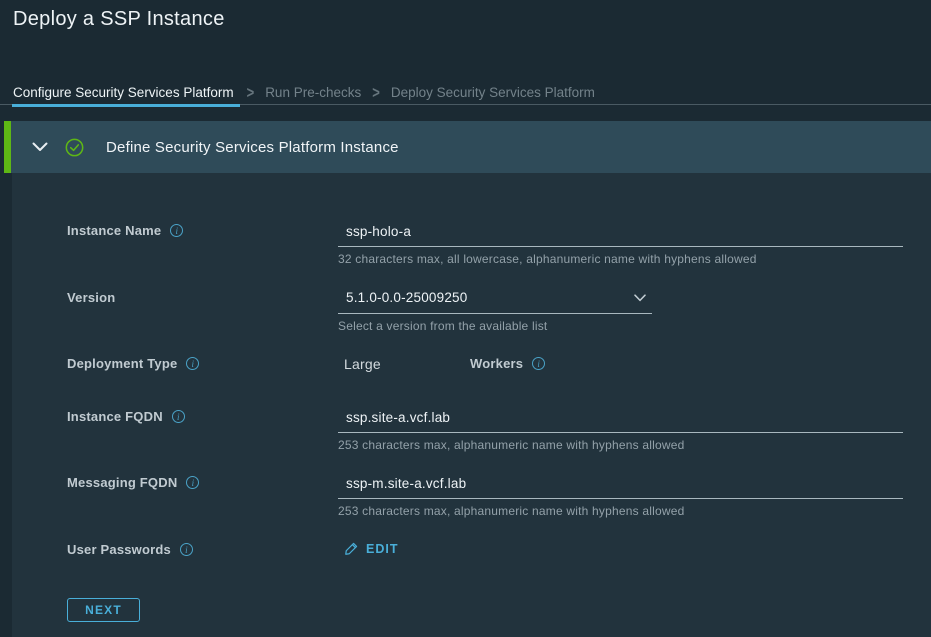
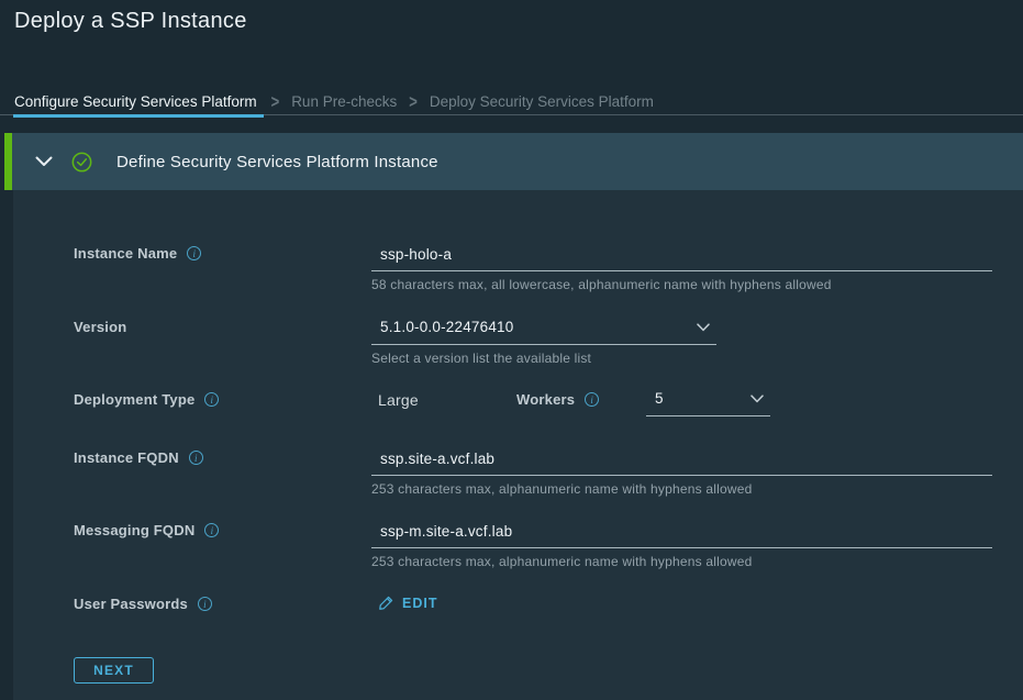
  Deploy a SSP Instance
  Configure Security Services Platform
  >
  Run Pre-checks
  >
  Deploy Security Services Platform
  Define Security Services Platform Instance
  Instance Name
  i
  ssp-holo-a
- 32 characters max, all lowercase, alphanumeric name with hyphens allowed
+ 58 characters max, all lowercase, alphanumeric name with hyphens allowed
  Version
- 5.1.0-0.0-25009250
+ 5.1.0-0.0-22476410
- Select a version from the available list
+ Select a version list the available list
  Deployment Type
  i
  Large
  Workers
  i
+ 5
  Instance FQDN
  i
  ssp.site-a.vcf.lab
  253 characters max, alphanumeric name with hyphens allowed
  Messaging FQDN
  i
  ssp-m.site-a.vcf.lab
  253 characters max, alphanumeric name with hyphens allowed
  User Passwords
  i
  EDIT
  NEXT
